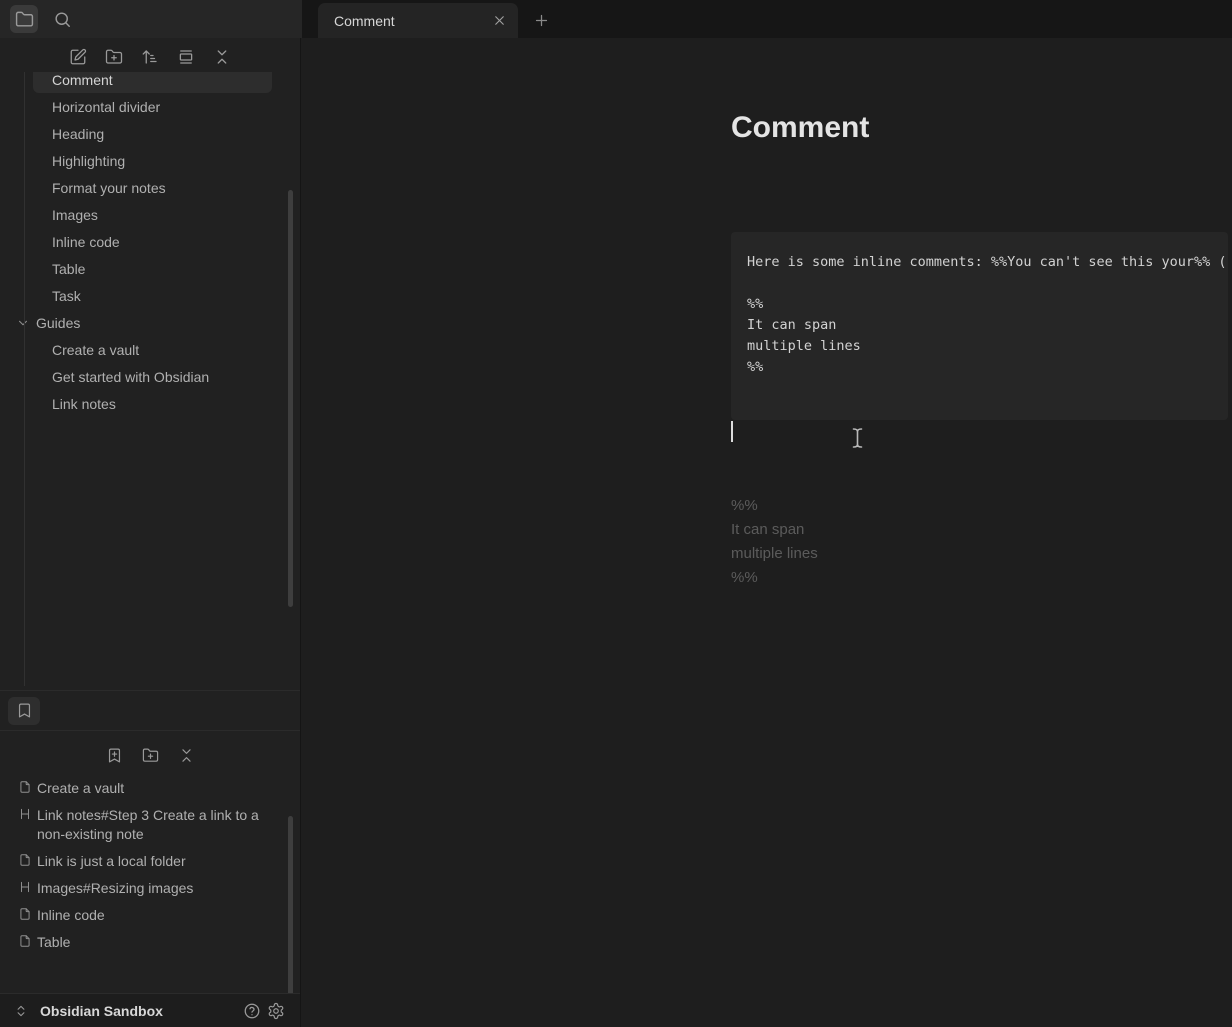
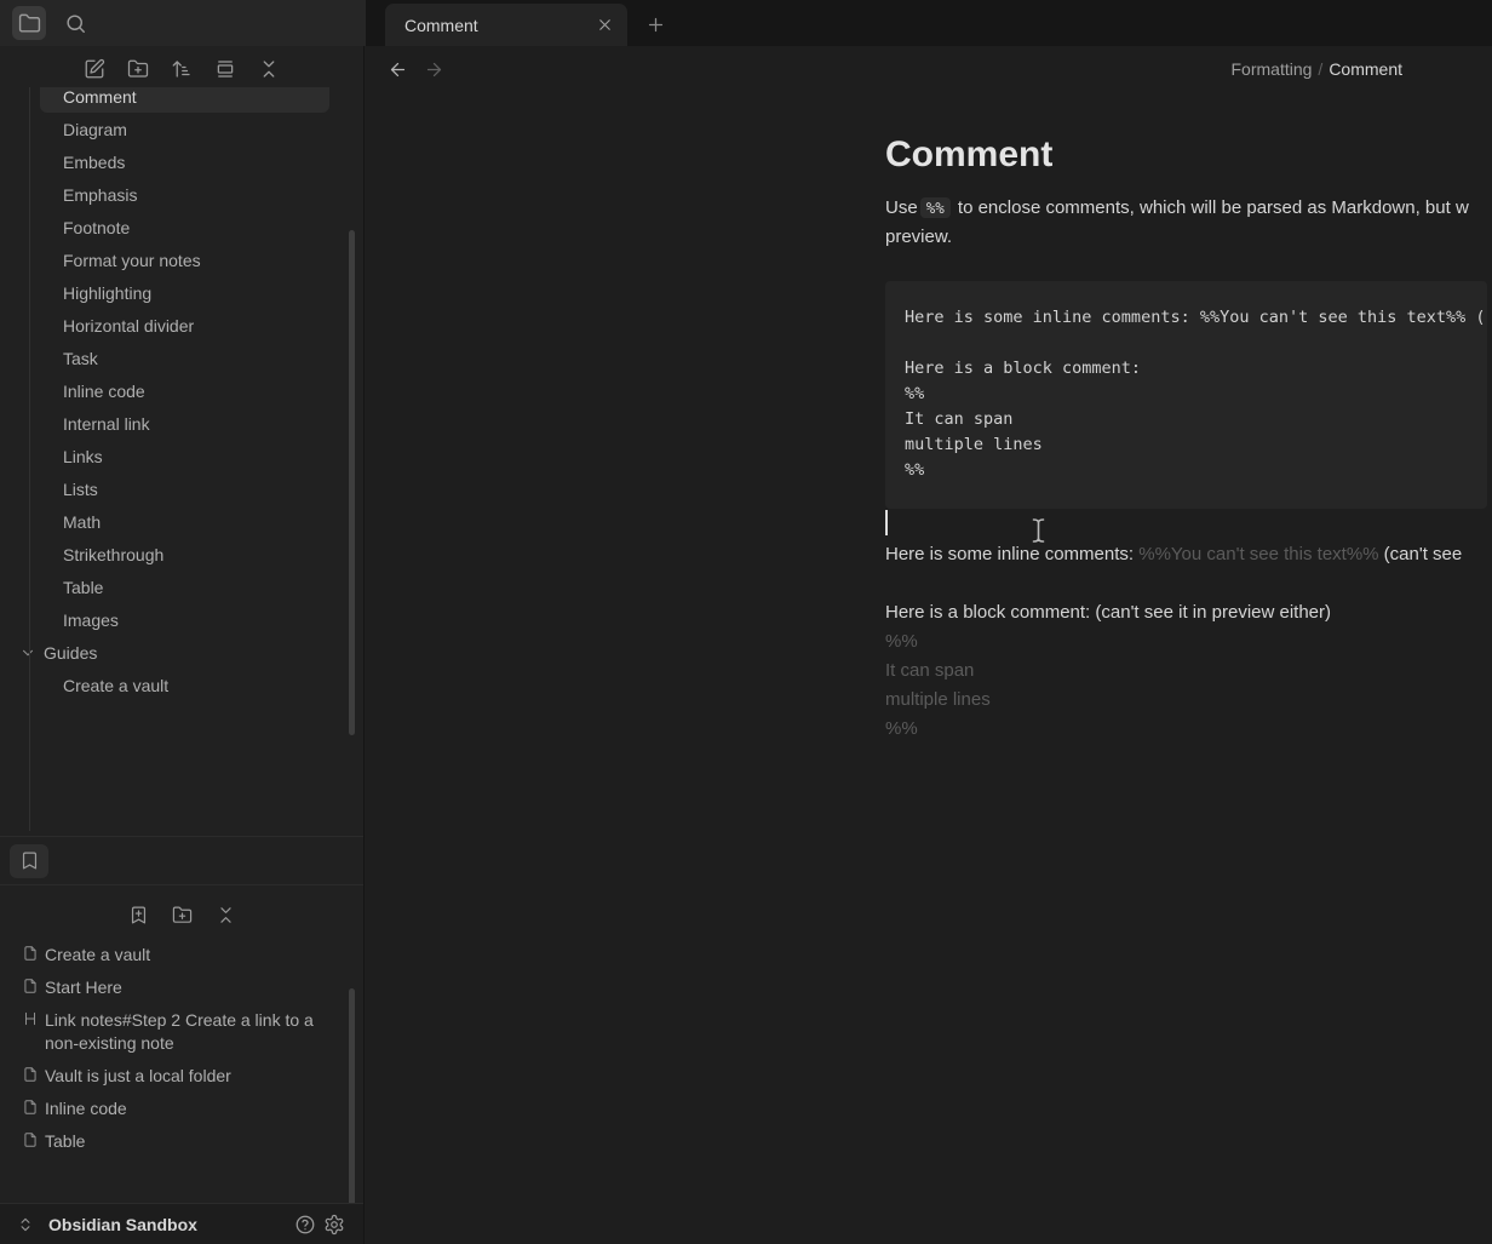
  Comment
  Comment
+ Diagram
+ Embeds
+ Emphasis
+ Footnote
- Horizontal divider
+ Format your notes
- Heading
  Highlighting
- Format your notes
+ Horizontal divider
- Images
+ Task
  Inline code
+ Internal link
+ Links
+ Lists
+ Math
+ Strikethrough
  Table
- Task
+ Images
  Guides
  Create a vault
- Get started with Obsidian
- Link notes
  Create a vault
+ Start Here
- Link notes#Step 3 Create a link to a non-existing note
+ Link notes#Step 2 Create a link to a non-existing note
- Link is just a local folder
+ Vault is just a local folder
- Images#Resizing images
  Inline code
  Table
  Obsidian Sandbox
+ Formatting / Comment
  Comment
+ Use %% to enclose comments, which will be parsed as Markdown, but w
+ preview.
- Here is some inline comments: %%You can't see this your%% (
+ Here is some inline comments: %%You can't see this text%% (
+ Here is a block comment:
  %%
  It can span
  multiple lines
  %%
+ Here is some inline comments: %%You can't see this text%% (can't see
+ Here is a block comment: (can't see it in preview either)
  %%
  It can span
  multiple lines
  %%
